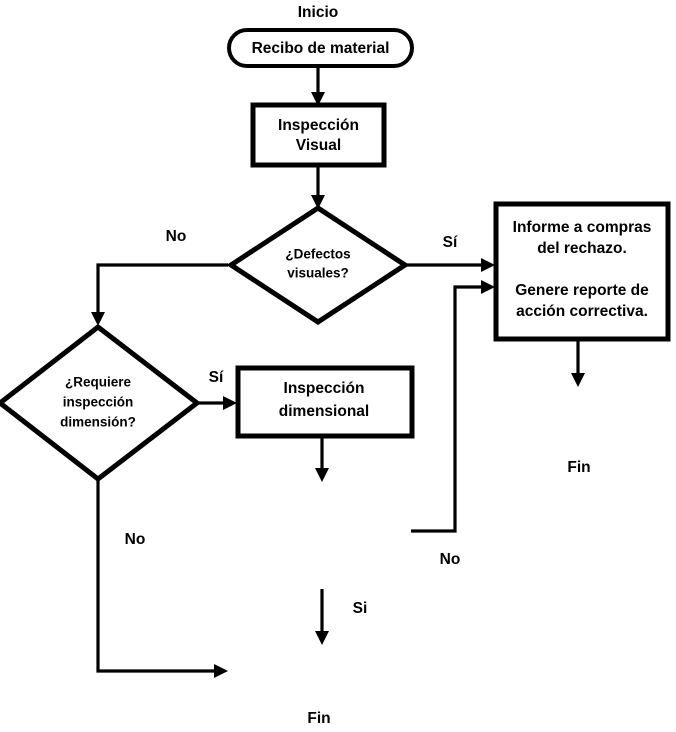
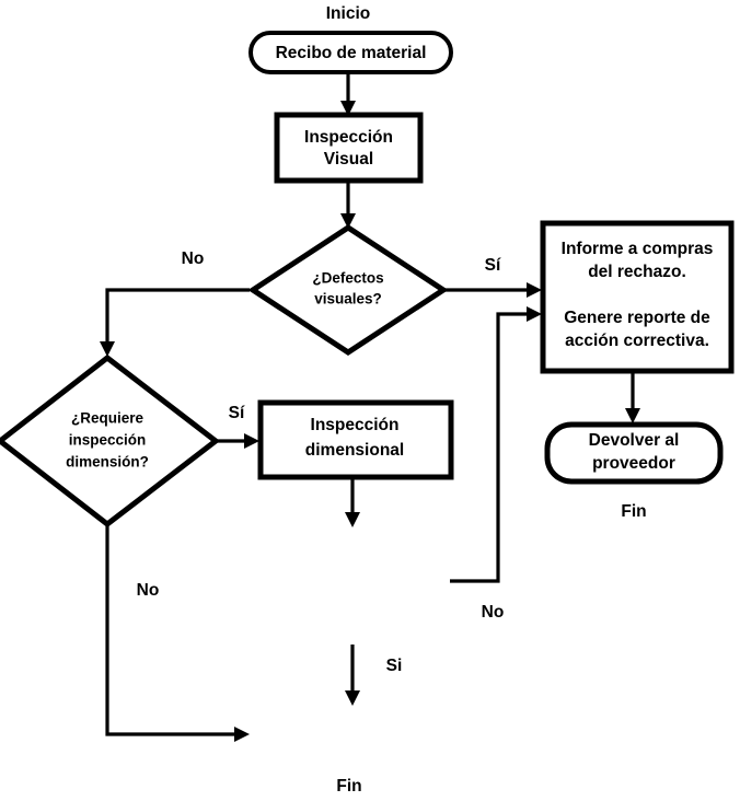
  Inicio
  Recibo de material
  Inspección
  Visual
  ¿Defectos
  visuales?
  No
  Sí
  Informe a compras
  del rechazo.
  Genere reporte de
  acción correctiva.
+ Devolver al
+ proveedor
  Fin
  ¿Requiere
  inspección
  dimensión?
  Sí
  No
  Inspección
  dimensional
  No
  Si
  Fin
